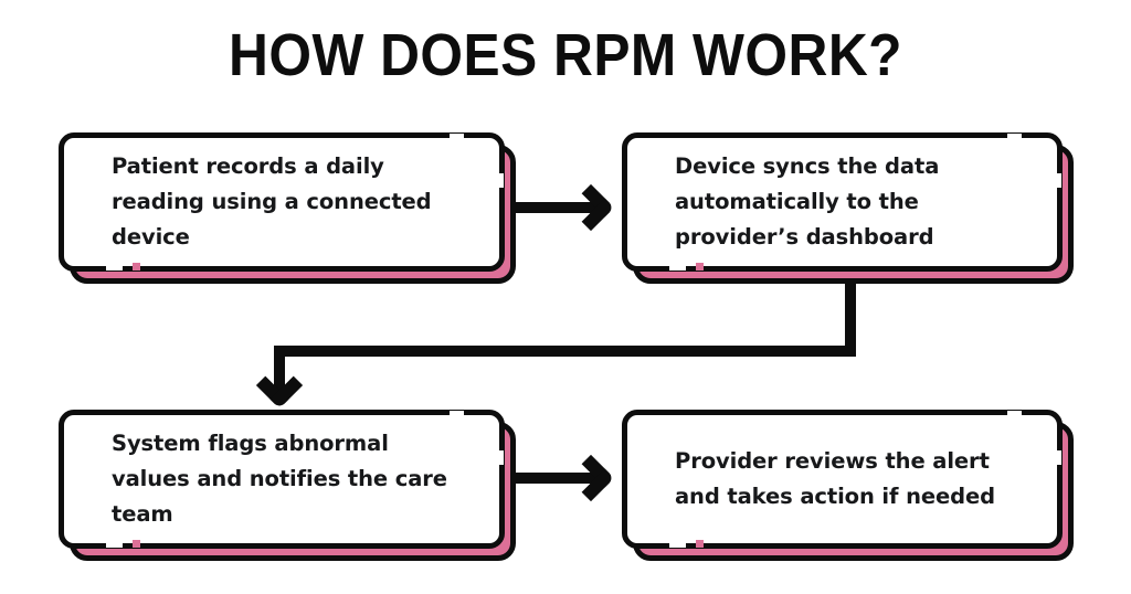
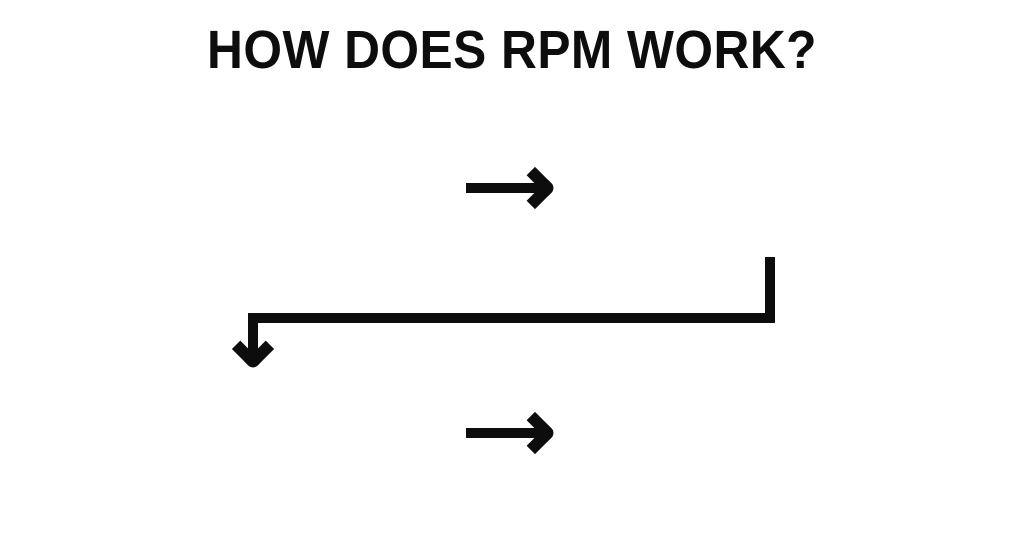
  HOW DOES RPM WORK?
- Patient records a daily reading using a connected device
- Device syncs the data automatically to the provider’s dashboard
- System flags abnormal values and notifies the care team
- Provider reviews the alert and takes action if needed
